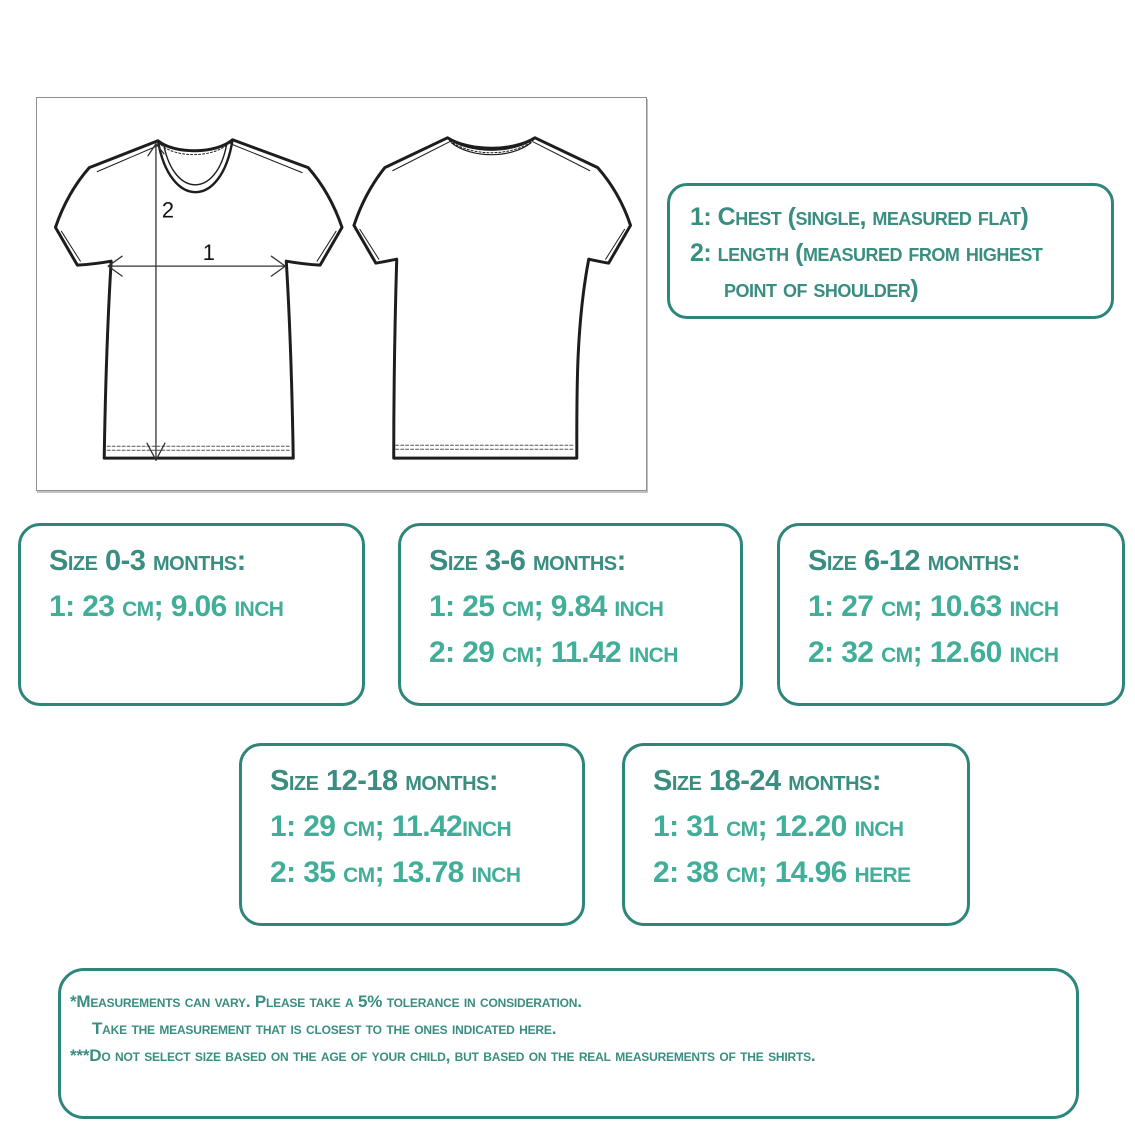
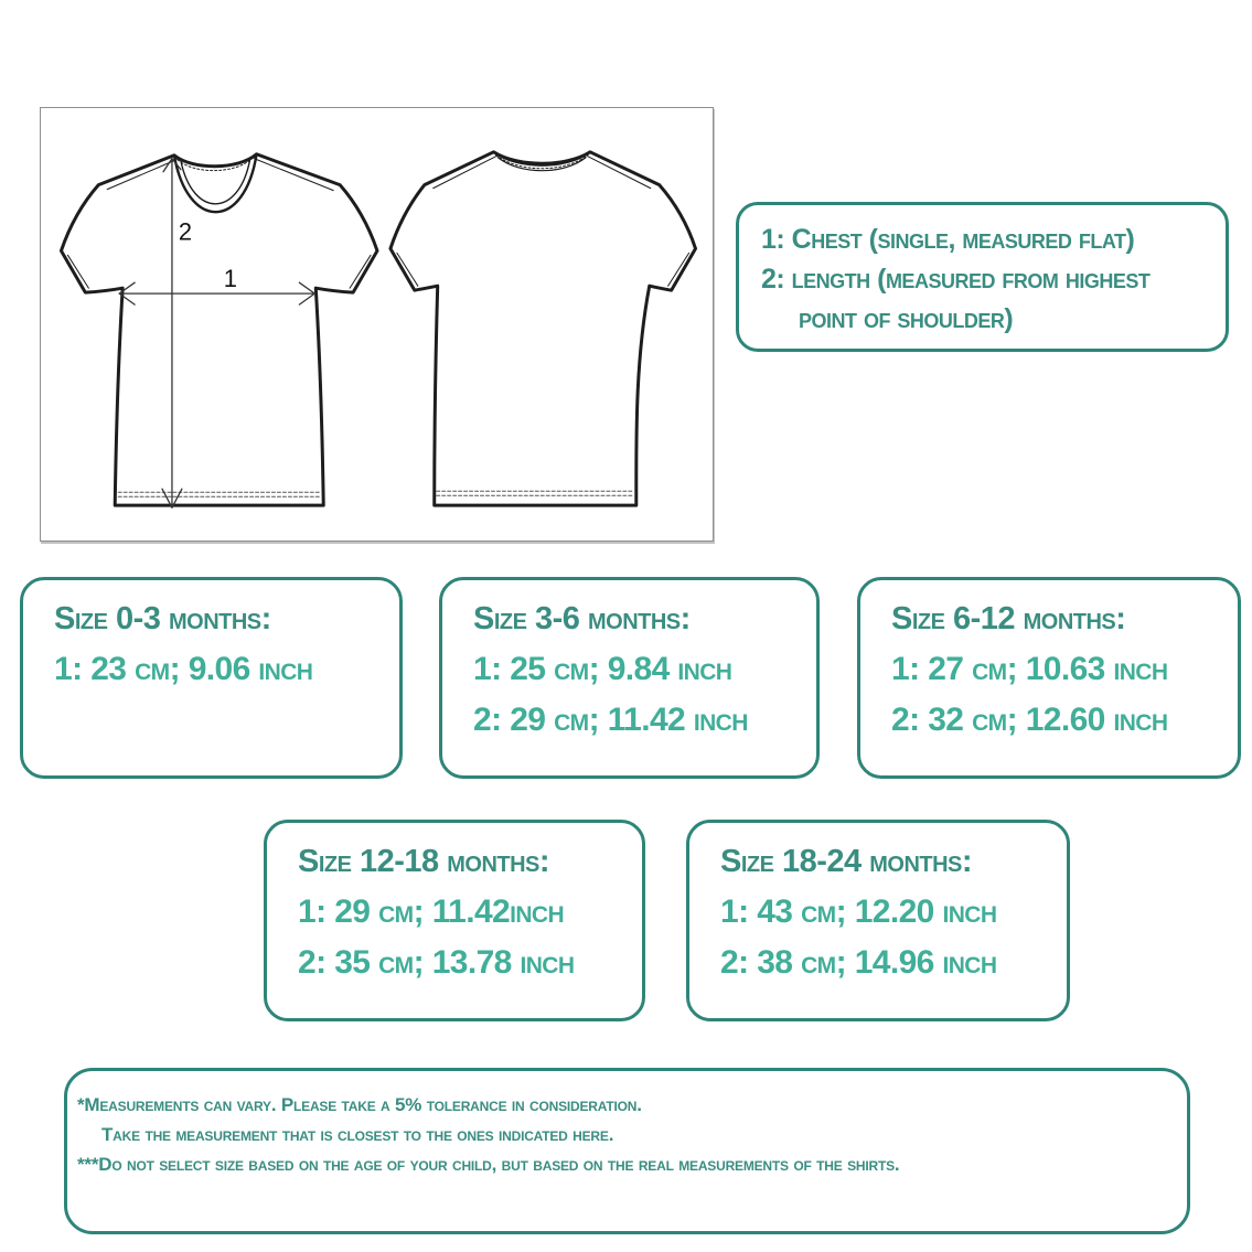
  1
  2
  1: Chest (single, measured flat)
  2: length (measured from highest
  point of shoulder)
  Size 0-3 months:
  1: 23 cm; 9.06 inch
  Size 3-6 months:
  1: 25 cm; 9.84 inch
  2: 29 cm; 11.42 inch
  Size 6-12 months:
  1: 27 cm; 10.63 inch
  2: 32 cm; 12.60 inch
  Size 12-18 months:
  1: 29 cm; 11.42inch
  2: 35 cm; 13.78 inch
  Size 18-24 months:
- 1: 31 cm; 12.20 inch
+ 1: 43 cm; 12.20 inch
- 2: 38 cm; 14.96 here
+ 2: 38 cm; 14.96 inch
  *Measurements can vary. Please take a 5% tolerance in consideration.
  Take the measurement that is closest to the ones indicated here.
  ***Do not select size based on the age of your child, but based on the real measurements of the shirts.
